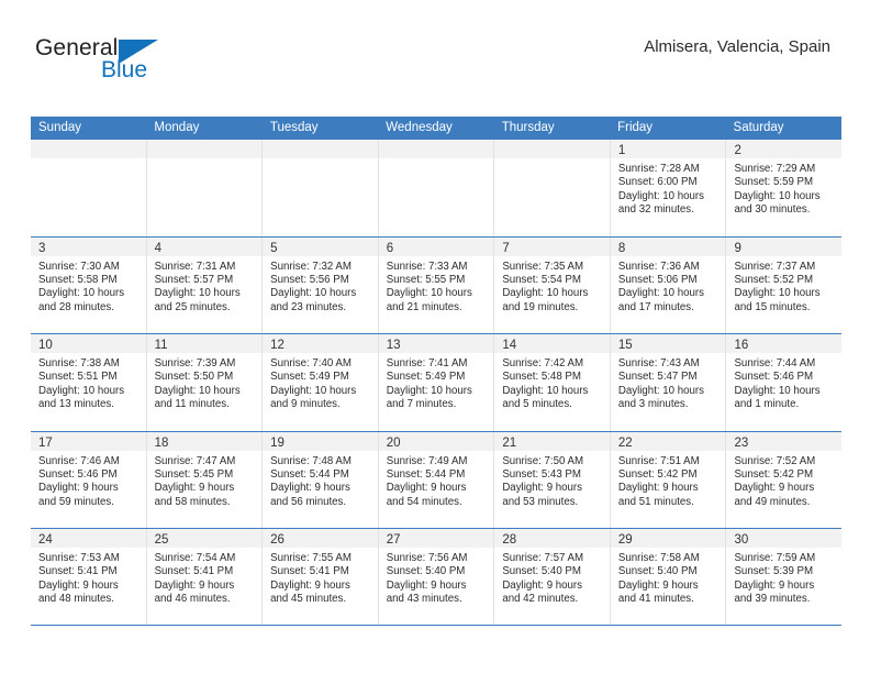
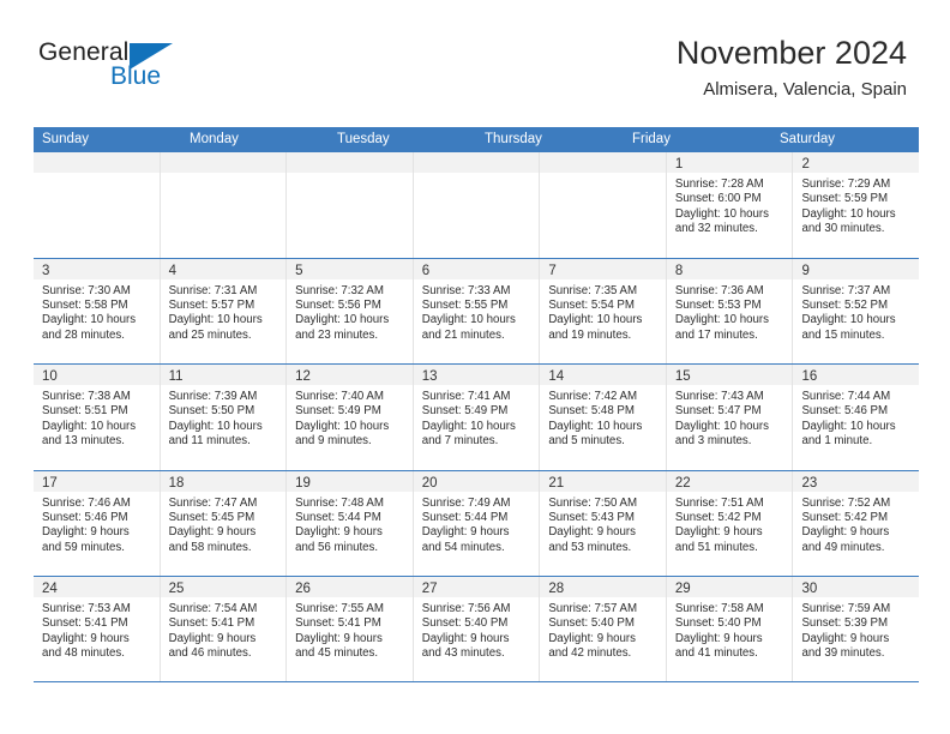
  General
  Blue
+ November 2024
  Almisera, Valencia, Spain
  Sunday
  Monday
  Tuesday
- Wednesday
  Thursday
  Friday
  Saturday
  1
  Sunrise: 7:28 AM
  Sunset: 6:00 PM
  Daylight: 10 hours
  and 32 minutes.
  2
  Sunrise: 7:29 AM
  Sunset: 5:59 PM
  Daylight: 10 hours
  and 30 minutes.
  3
  Sunrise: 7:30 AM
  Sunset: 5:58 PM
  Daylight: 10 hours
  and 28 minutes.
  4
  Sunrise: 7:31 AM
  Sunset: 5:57 PM
  Daylight: 10 hours
  and 25 minutes.
  5
  Sunrise: 7:32 AM
  Sunset: 5:56 PM
  Daylight: 10 hours
  and 23 minutes.
  6
  Sunrise: 7:33 AM
  Sunset: 5:55 PM
  Daylight: 10 hours
  and 21 minutes.
  7
  Sunrise: 7:35 AM
  Sunset: 5:54 PM
  Daylight: 10 hours
  and 19 minutes.
  8
  Sunrise: 7:36 AM
- Sunset: 5:06 PM
+ Sunset: 5:53 PM
  Daylight: 10 hours
  and 17 minutes.
  9
  Sunrise: 7:37 AM
  Sunset: 5:52 PM
  Daylight: 10 hours
  and 15 minutes.
  10
  Sunrise: 7:38 AM
  Sunset: 5:51 PM
  Daylight: 10 hours
  and 13 minutes.
  11
  Sunrise: 7:39 AM
  Sunset: 5:50 PM
  Daylight: 10 hours
  and 11 minutes.
  12
  Sunrise: 7:40 AM
  Sunset: 5:49 PM
  Daylight: 10 hours
  and 9 minutes.
  13
  Sunrise: 7:41 AM
  Sunset: 5:49 PM
  Daylight: 10 hours
  and 7 minutes.
  14
  Sunrise: 7:42 AM
  Sunset: 5:48 PM
  Daylight: 10 hours
  and 5 minutes.
  15
  Sunrise: 7:43 AM
  Sunset: 5:47 PM
  Daylight: 10 hours
  and 3 minutes.
  16
  Sunrise: 7:44 AM
  Sunset: 5:46 PM
  Daylight: 10 hours
  and 1 minute.
  17
  Sunrise: 7:46 AM
  Sunset: 5:46 PM
  Daylight: 9 hours
  and 59 minutes.
  18
  Sunrise: 7:47 AM
  Sunset: 5:45 PM
  Daylight: 9 hours
  and 58 minutes.
  19
  Sunrise: 7:48 AM
  Sunset: 5:44 PM
  Daylight: 9 hours
  and 56 minutes.
  20
  Sunrise: 7:49 AM
  Sunset: 5:44 PM
  Daylight: 9 hours
  and 54 minutes.
  21
  Sunrise: 7:50 AM
  Sunset: 5:43 PM
  Daylight: 9 hours
  and 53 minutes.
  22
  Sunrise: 7:51 AM
  Sunset: 5:42 PM
  Daylight: 9 hours
  and 51 minutes.
  23
  Sunrise: 7:52 AM
  Sunset: 5:42 PM
  Daylight: 9 hours
  and 49 minutes.
  24
  Sunrise: 7:53 AM
  Sunset: 5:41 PM
  Daylight: 9 hours
  and 48 minutes.
  25
  Sunrise: 7:54 AM
  Sunset: 5:41 PM
  Daylight: 9 hours
  and 46 minutes.
  26
  Sunrise: 7:55 AM
  Sunset: 5:41 PM
  Daylight: 9 hours
  and 45 minutes.
  27
  Sunrise: 7:56 AM
  Sunset: 5:40 PM
  Daylight: 9 hours
  and 43 minutes.
  28
  Sunrise: 7:57 AM
  Sunset: 5:40 PM
  Daylight: 9 hours
  and 42 minutes.
  29
  Sunrise: 7:58 AM
  Sunset: 5:40 PM
  Daylight: 9 hours
  and 41 minutes.
  30
  Sunrise: 7:59 AM
  Sunset: 5:39 PM
  Daylight: 9 hours
  and 39 minutes.
